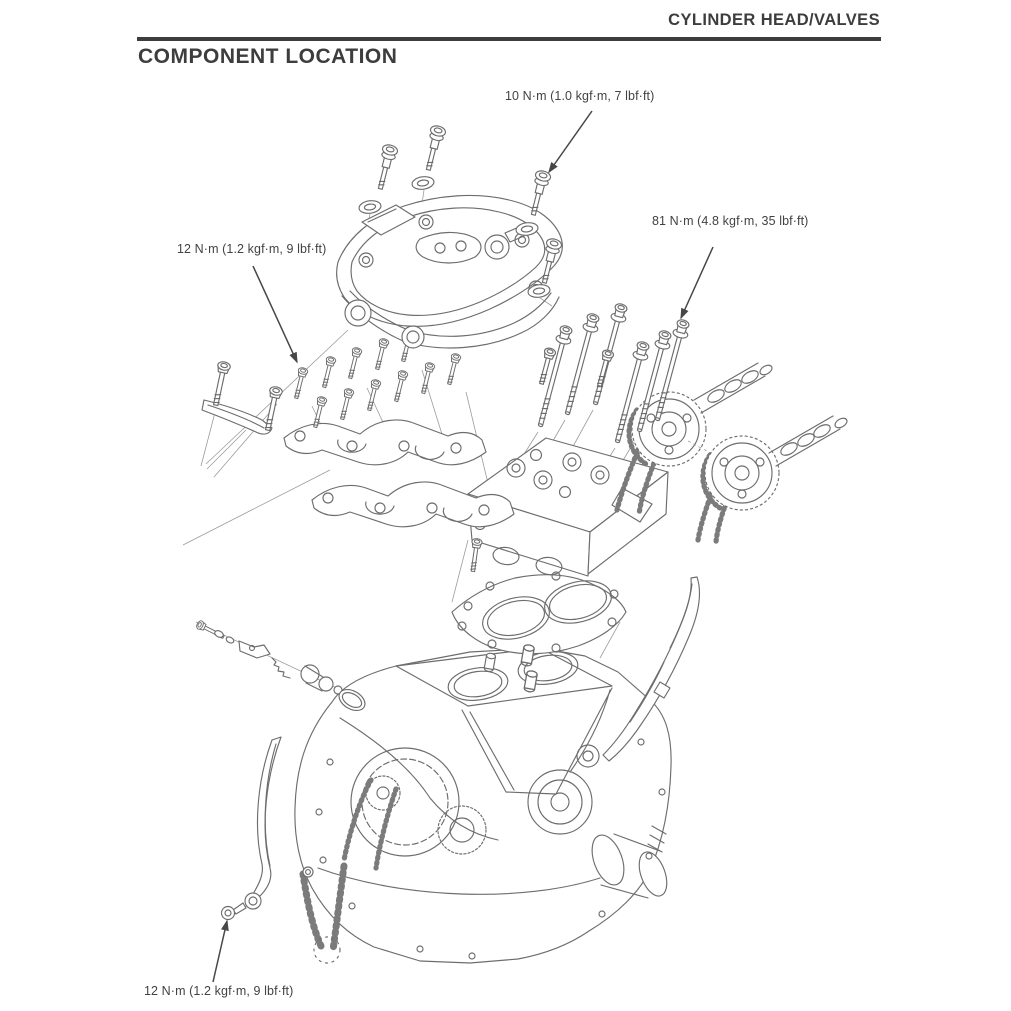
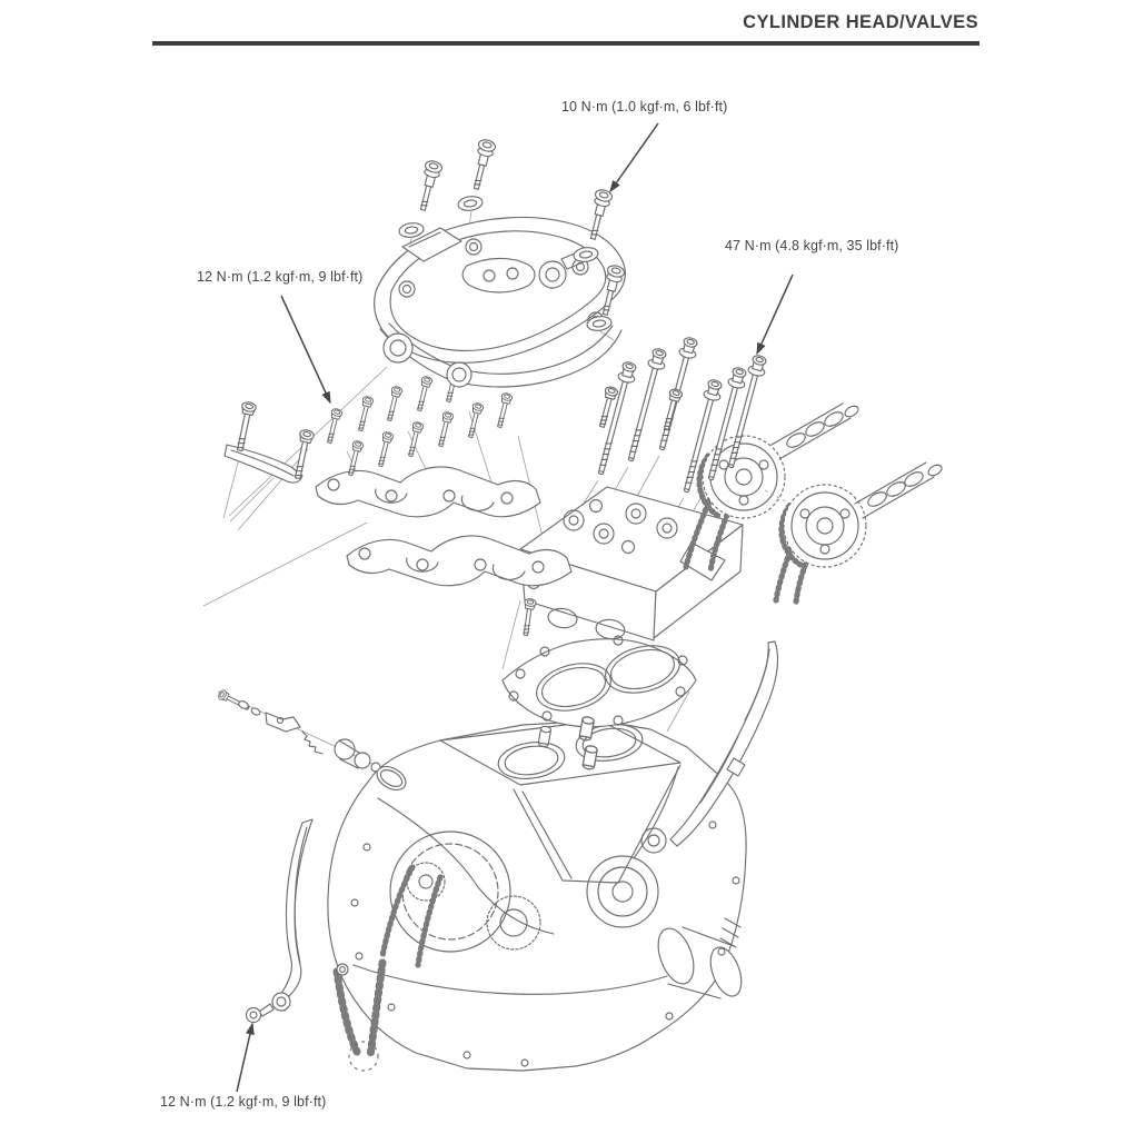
  CYLINDER HEAD/VALVES
- COMPONENT LOCATION
- 10 N·m (1.0 kgf·m, 7 lbf·ft)
+ 10 N·m (1.0 kgf·m, 6 lbf·ft)
- 81 N·m (4.8 kgf·m, 35 lbf·ft)
+ 47 N·m (4.8 kgf·m, 35 lbf·ft)
  12 N·m (1.2 kgf·m, 9 lbf·ft)
  12 N·m (1.2 kgf·m, 9 lbf·ft)
